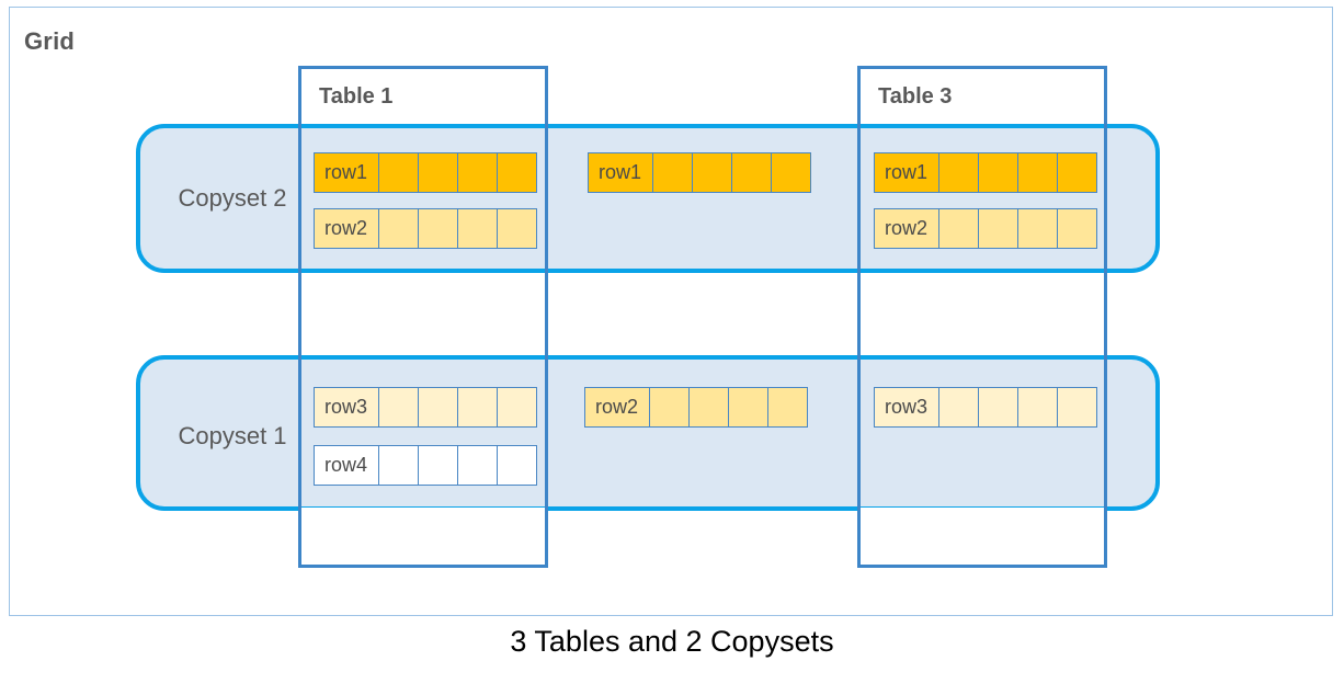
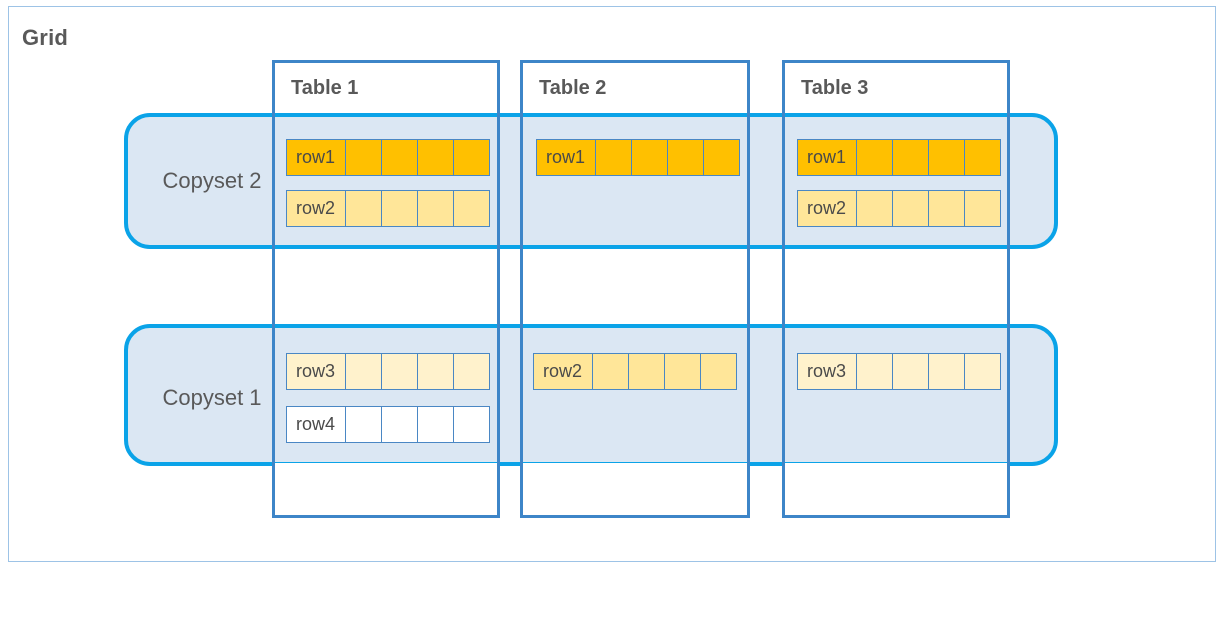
  Grid
  Copyset 2
  Copyset 1
  Table 1
+ Table 2
  Table 3
  row1
  row2
  row1
  row1
  row2
  row3
  row4
  row2
  row3
- 3 Tables and 2 Copysets
